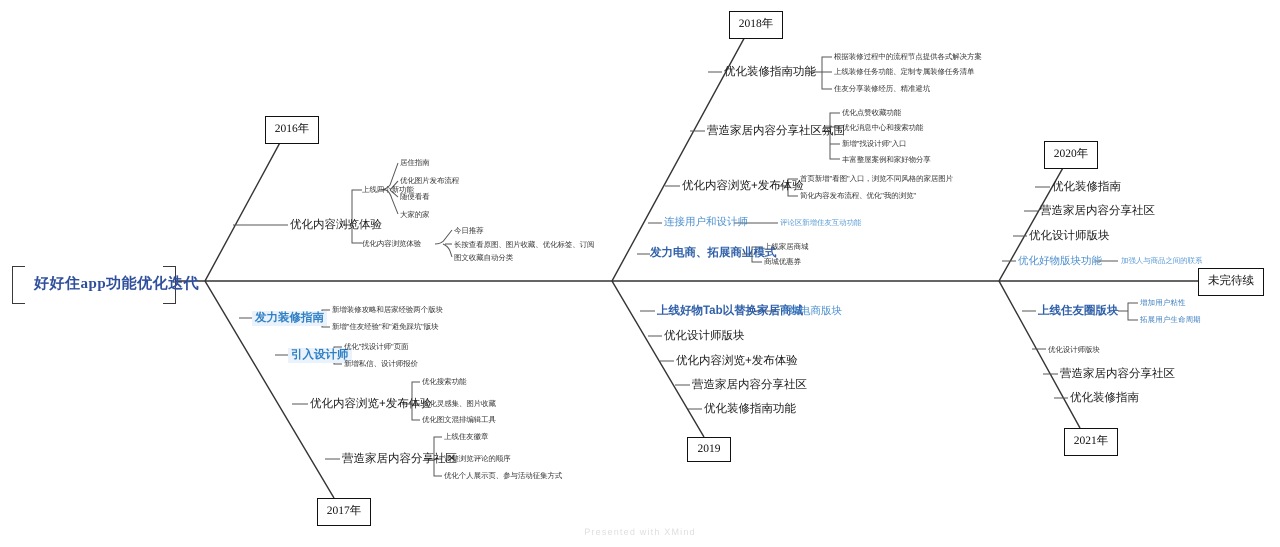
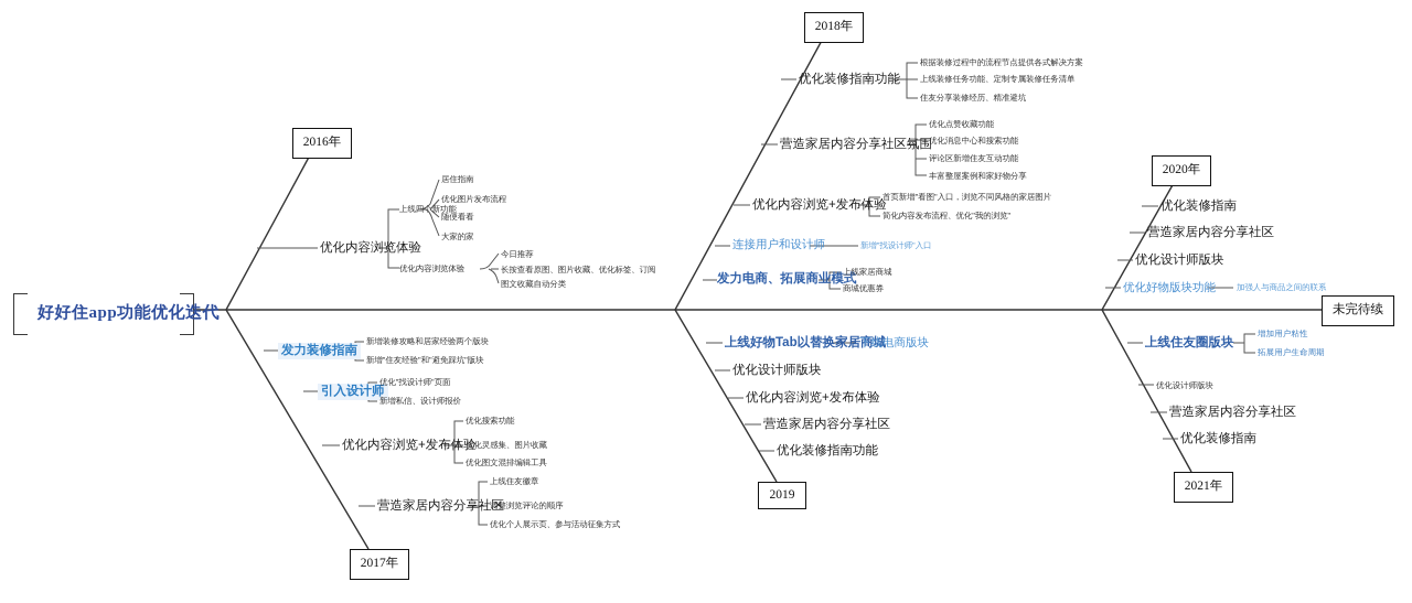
  好好住app功能优化迭代
  未完待续
  2016年
  2017年
  2018年
  2019
  2020年
  2021年
  优化内容浏览体验
  上线四个新功能
  居住指南
  优化图片发布流程
  随便看看
  大家的家
  优化内容浏览体验
  今日推荐
  长按查看原图、图片收藏、优化标签、订阅
  图文收藏自动分类
  发力装修指南
  新增装修攻略和居家经验两个版块
  新增"住友经验"和"避免踩坑"版块
  引入设计师
  优化"找设计师"页面
  新增私信、设计师报价
  优化内容浏览+发布体验
  优化搜索功能
  优化灵感集、图片收藏
  优化图文混排编辑工具
  营造家居内容分享社区
  上线住友徽章
  调整浏览评论的顺序
  优化个人展示页、参与活动征集方式
  优化装修指南功能
  根据装修过程中的流程节点提供各式解决方案
  上线装修任务功能、定制专属装修任务清单
  住友分享装修经历、精准避坑
  营造家居内容分享社区氛围
  优化点赞收藏功能
  优化消息中心和搜索功能
- 新增"找设计师"入口
+ 评论区新增住友互动功能
  丰富整屋案例和家好物分享
  优化内容浏览+发布体验
  首页新增"看图"入口，浏览不同风格的家居图片
  简化内容发布流程、优化"我的浏览"
  连接用户和设计师
- 评论区新增住友互动功能
+ 新增"找设计师"入口
  发力电商、拓展商业模式
  上线家居商城
  商城优惠券
  上线好物Tab以替换家居商城
  下线电商版块
  优化设计师版块
  优化内容浏览+发布体验
  营造家居内容分享社区
  优化装修指南功能
  优化装修指南
  营造家居内容分享社区
  优化设计师版块
  优化好物版块功能
  加强人与商品之间的联系
  上线住友圈版块
  增加用户粘性
  拓展用户生命周期
  优化设计师版块
  营造家居内容分享社区
  优化装修指南
- Presented with XMind
